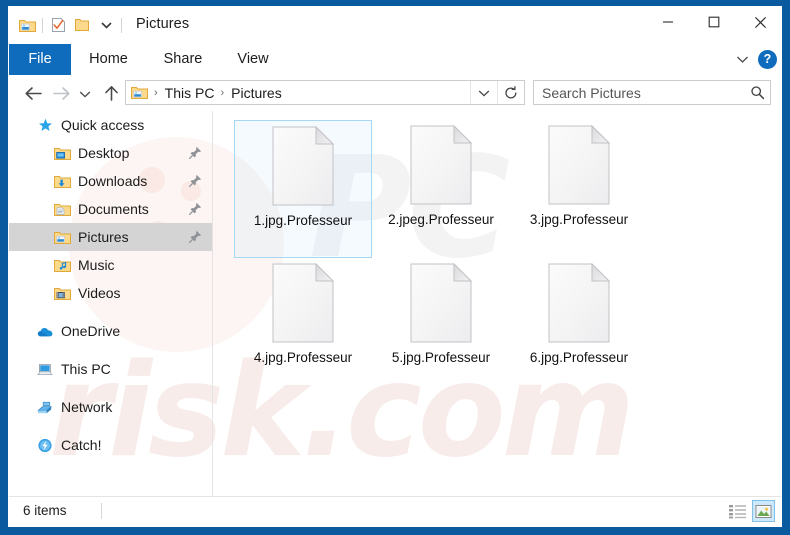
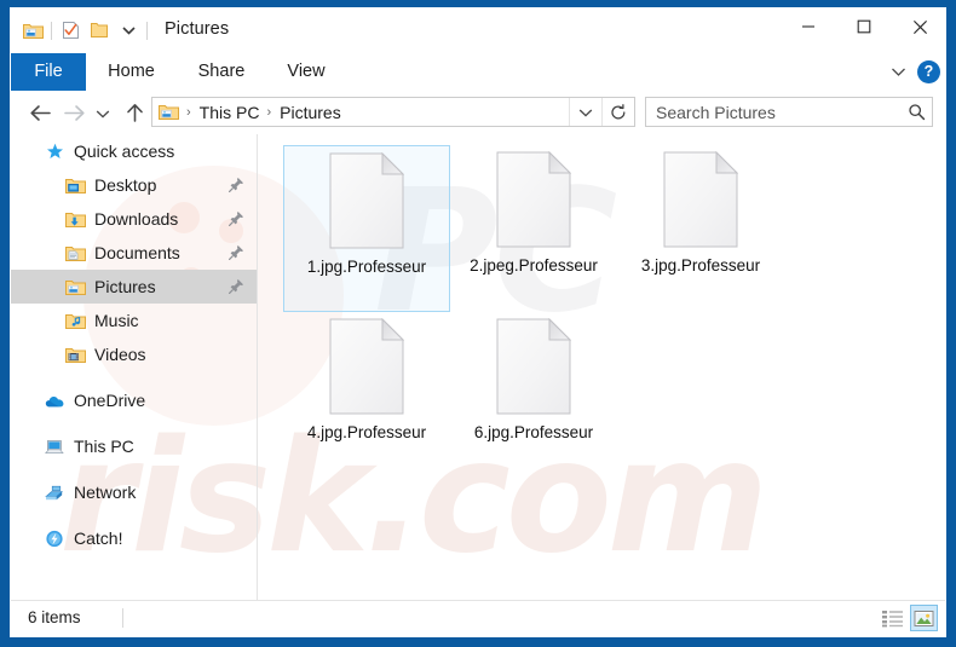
  PC
  risk.com
  Pictures
  File
  Home
  Share
  View
  ?
  ›
  This PC
  ›
  Pictures
  Search Pictures
  Quick access
  Desktop
  Downloads
  Documents
  Pictures
  Music
  Videos
  OneDrive
  This PC
  Network
  Catch!
  1.jpg.Professeur
  2.jpeg.Professeur
  3.jpg.Professeur
  4.jpg.Professeur
- 5.jpg.Professeur
  6.jpg.Professeur
  6 items
